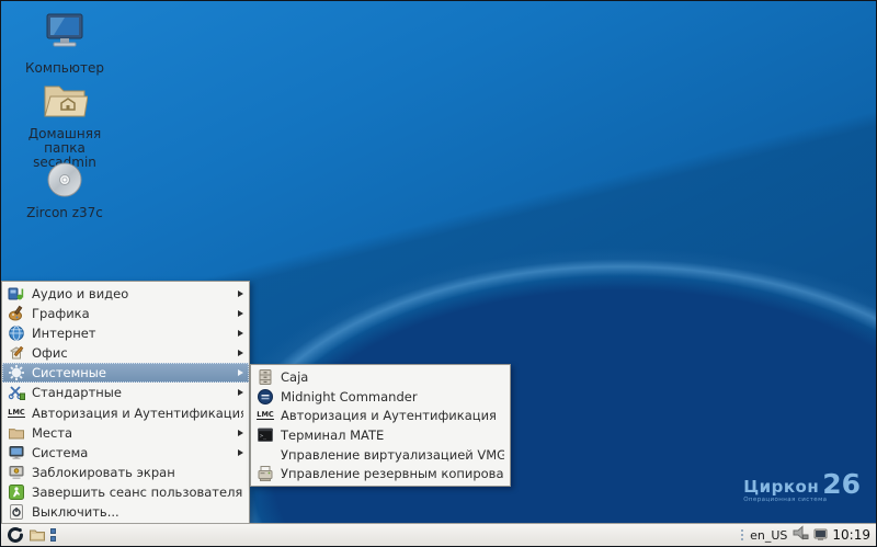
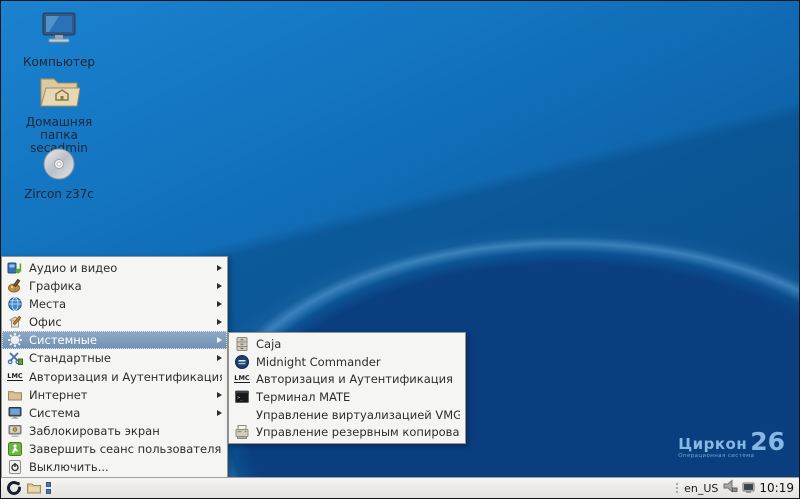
  Компьютер
  Домашняя папка secadmin
  Zircon z37c
  Циркон
  26
  Аудио и видео
  Графика
- Интернет
+ Места
  Офис
  Системные
  Стандартные
  LMC
  Авторизация и Аутентификаци
- Места
+ Интернет
  Система
  Заблокировать экран
  Завершить сеанс пользователя
  Выключить...
  Caja
  Midnight Commander
  LMC
  Авторизация и Аутентификация
  Терминал MATE
  Управление виртуализацией VMG
  Управление резервным копирова
  en_US
  10:19
